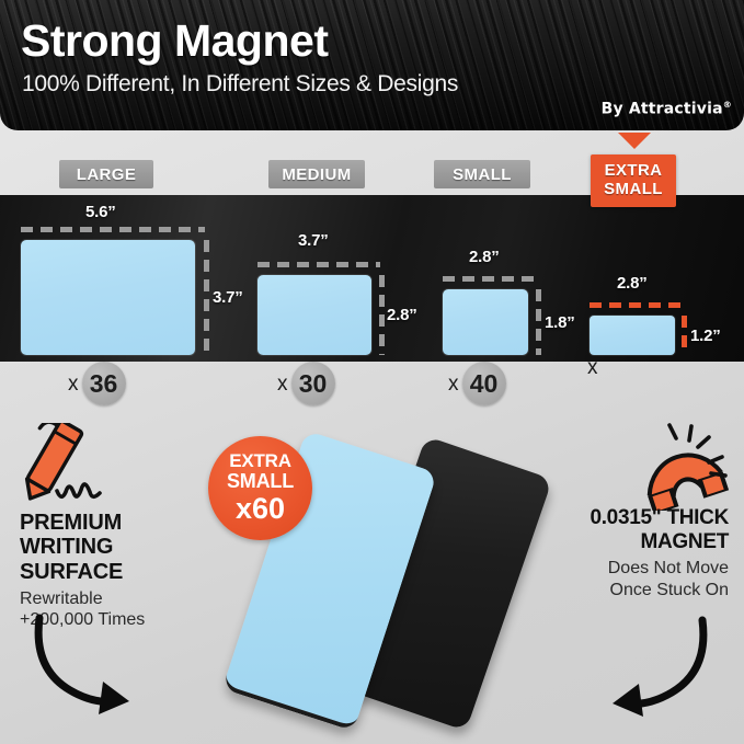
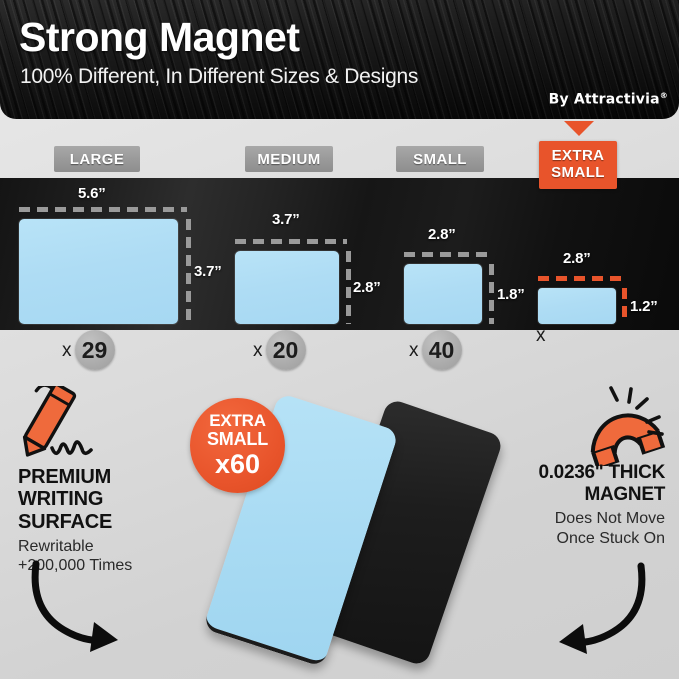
  Strong Magnet
  100% Different, In Different Sizes & Designs
  By Attractivia®
  LARGE
  MEDIUM
  SMALL
  EXTRA
  SMALL
  5.6”
  3.7”
  3.7”
  2.8”
  2.8”
  1.8”
  2.8”
  1.2”
  x
- 36
+ 29
  x
- 30
+ 20
  x
  40
  x
  PREMIUM
  WRITING
  SURFACE
  Rewritable
  +200,000 Times
- 0.0315" THICK
+ 0.0236" THICK
  MAGNET
  Does Not Move
  Once Stuck On
  EXTRA
  SMALL
  x60
